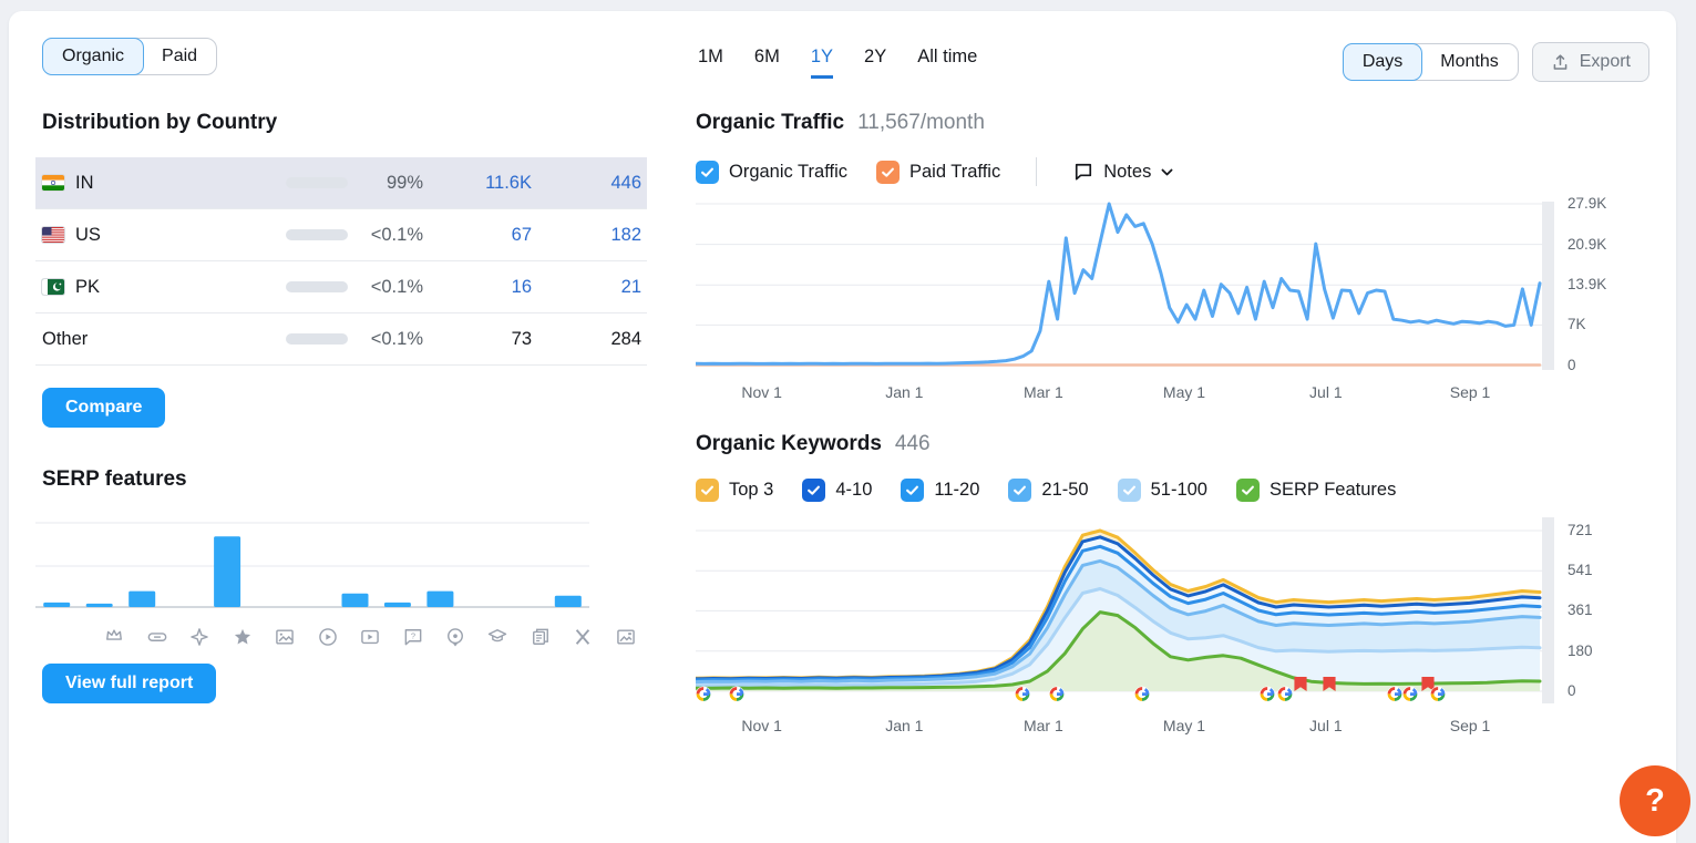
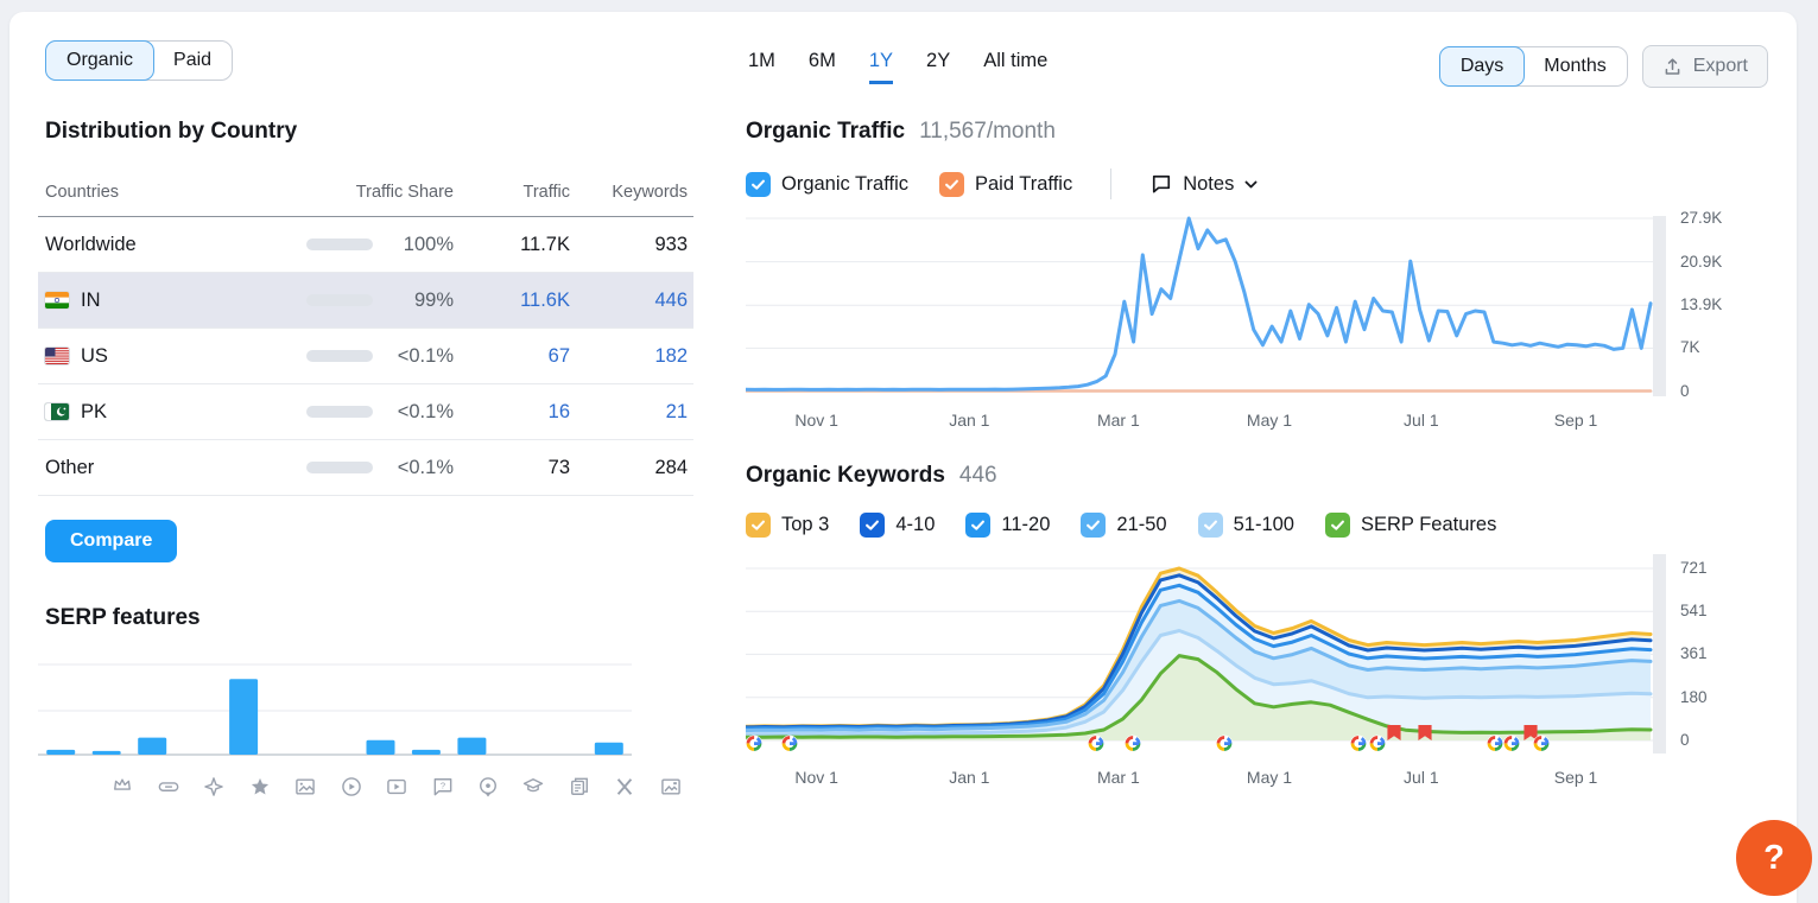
  Organic
  Paid
  Distribution by Country
+ Countries
+ Traffic Share
+ Traffic
+ Keywords
+ Worldwide
+ 100%
+ 11.7K
+ 933
  IN
  99%
  11.6K
  446
  US
  <0.1%
  67
  182
  PK
  <0.1%
  16
  21
  Other
  <0.1%
  73
  284
  Compare
  SERP features
  ?
- View full report
  1M
  6M
  1Y
  2Y
  All time
  Days
  Months
  Export
  Organic Traffic
  11,567/month
  Organic Traffic
  Paid Traffic
  Notes
  Nov 1
  Jan 1
  Mar 1
  May 1
  Jul 1
  Sep 1
  27.9K
  20.9K
  13.9K
  7K
  0
  Organic Keywords
  446
  Top 3
  4-10
  11-20
  21-50
  51-100
  SERP Features
  Nov 1
  Jan 1
  Mar 1
  May 1
  Jul 1
  Sep 1
  721
  541
  361
  180
  0
  ?
